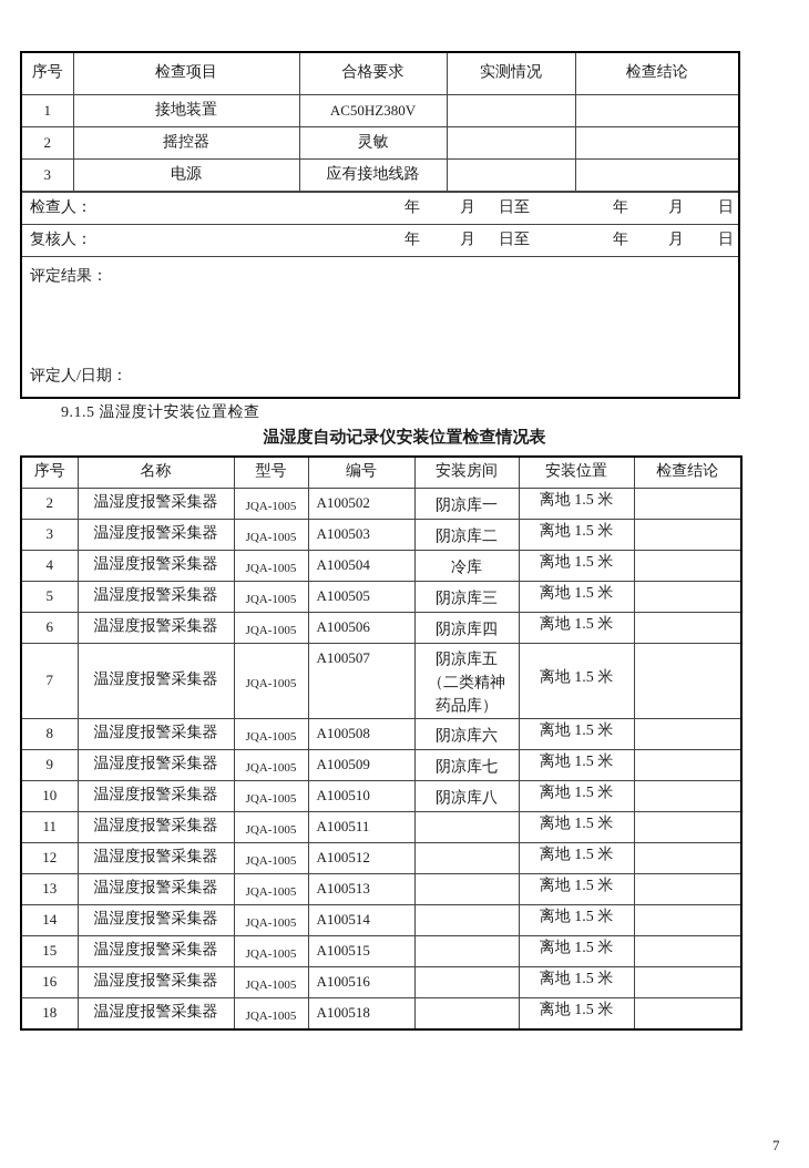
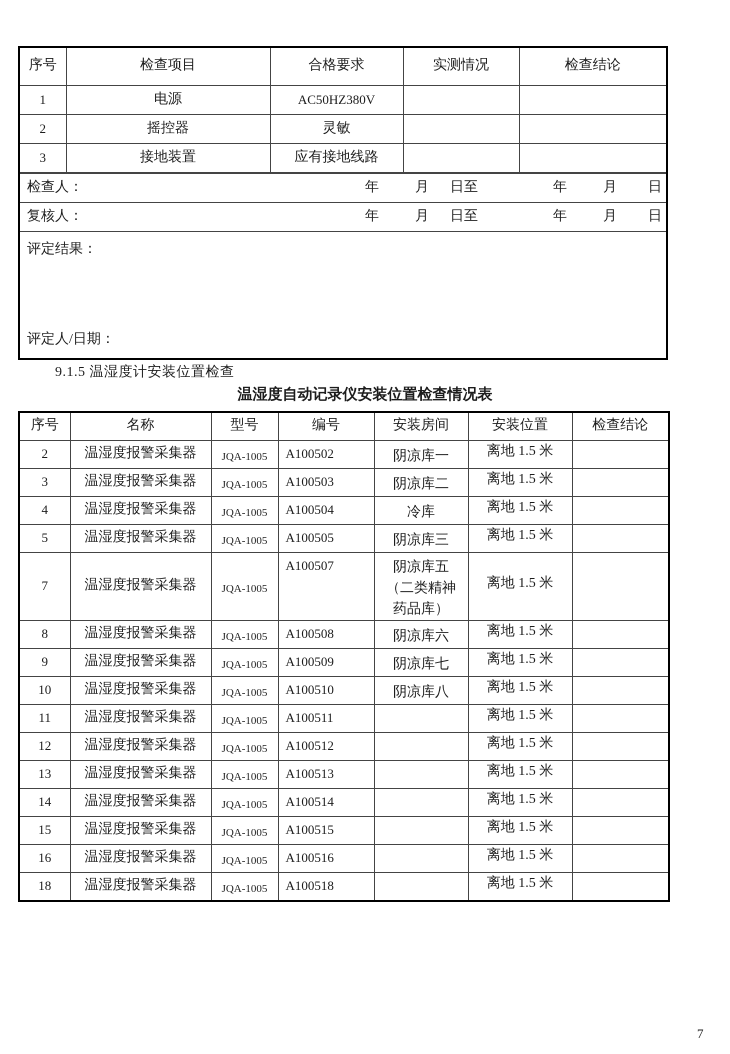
  序号	检查项目	合格要求	实测情况	检查结论
- 1	接地装置	AC50HZ380V
+ 1	电源	AC50HZ380V
  2	摇控器	灵敏
- 3	电源	应有接地线路
+ 3	接地装置	应有接地线路
  检查人：
  年
  月
  日至
  年
  月
  日
  复核人：
  年
  月
  日至
  年
  月
  日
  评定结果：
  评定人/日期：
  9.1.5 温湿度计安装位置检查
  温湿度自动记录仪安装位置检查情况表
  序号	名称	型号	编号	安装房间	安装位置	检查结论
  2	温湿度报警采集器	JQA-1005	A100502	阴凉库一	离地 1.5 米
  3	温湿度报警采集器	JQA-1005	A100503	阴凉库二	离地 1.5 米
  4	温湿度报警采集器	JQA-1005	A100504	冷库	离地 1.5 米
  5	温湿度报警采集器	JQA-1005	A100505	阴凉库三	离地 1.5 米
- 6	温湿度报警采集器	JQA-1005	A100506	阴凉库四	离地 1.5 米
  7	温湿度报警采集器	JQA-1005	A100507	阴凉库五 （二类精神 药品库）	离地 1.5 米
  8	温湿度报警采集器	JQA-1005	A100508	阴凉库六	离地 1.5 米
  9	温湿度报警采集器	JQA-1005	A100509	阴凉库七	离地 1.5 米
  10	温湿度报警采集器	JQA-1005	A100510	阴凉库八	离地 1.5 米
  11	温湿度报警采集器	JQA-1005	A100511		离地 1.5 米
  12	温湿度报警采集器	JQA-1005	A100512		离地 1.5 米
  13	温湿度报警采集器	JQA-1005	A100513		离地 1.5 米
  14	温湿度报警采集器	JQA-1005	A100514		离地 1.5 米
  15	温湿度报警采集器	JQA-1005	A100515		离地 1.5 米
  16	温湿度报警采集器	JQA-1005	A100516		离地 1.5 米
  18	温湿度报警采集器	JQA-1005	A100518		离地 1.5 米
  7
